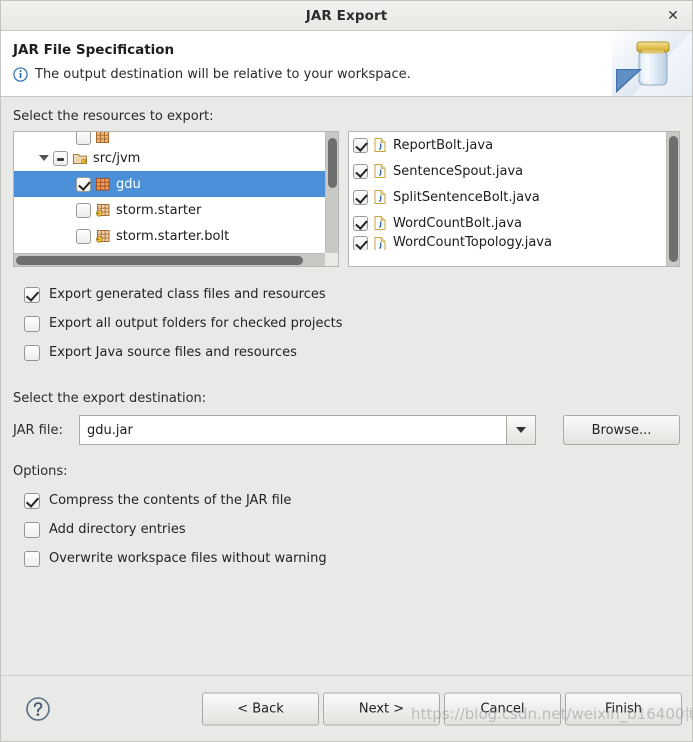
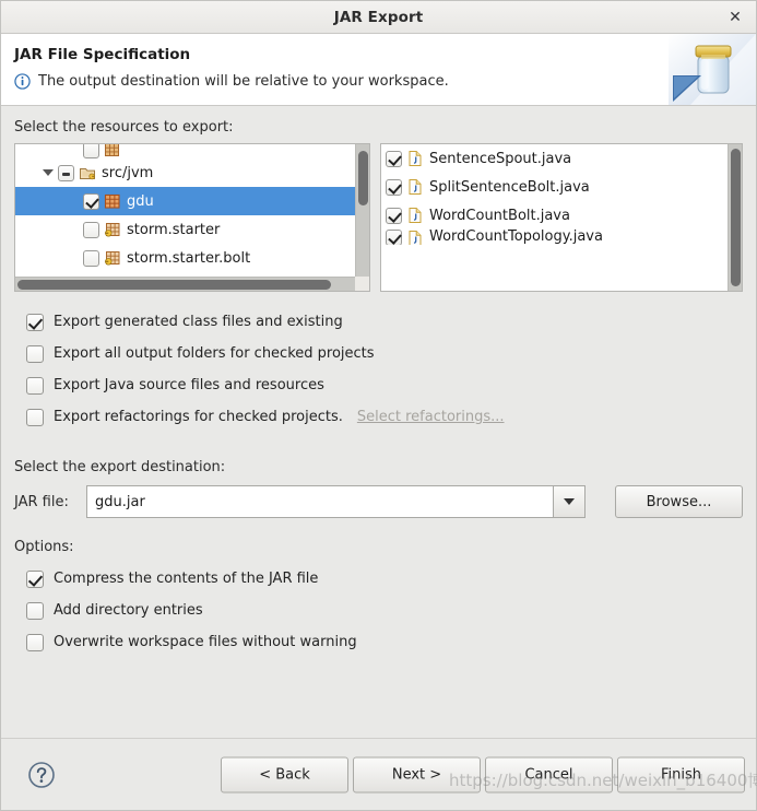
  JAR Export
  ✕
  JAR File Specification
  The output destination will be relative to your workspace.
  Select the resources to export:
  src/jvm
  gdu
  storm.starter
  storm.starter.bolt
- ReportBolt.java
  SentenceSpout.java
  SplitSentenceBolt.java
  WordCountBolt.java
  WordCountTopology.java
- Export generated class files and resources
+ Export generated class files and existing
  Export all output folders for checked projects
  Export Java source files and resources
+ Export refactorings for checked projects.
+ Select refactorings...
  Select the export destination:
  JAR file:
  gdu.jar
  Browse...
  Options:
  Compress the contents of the JAR file
  Add directory entries
  Overwrite workspace files without warning
  < Back
  Next >
  Cancel
  Finish
  https://blog.csdn.net/weixin_b16400博
